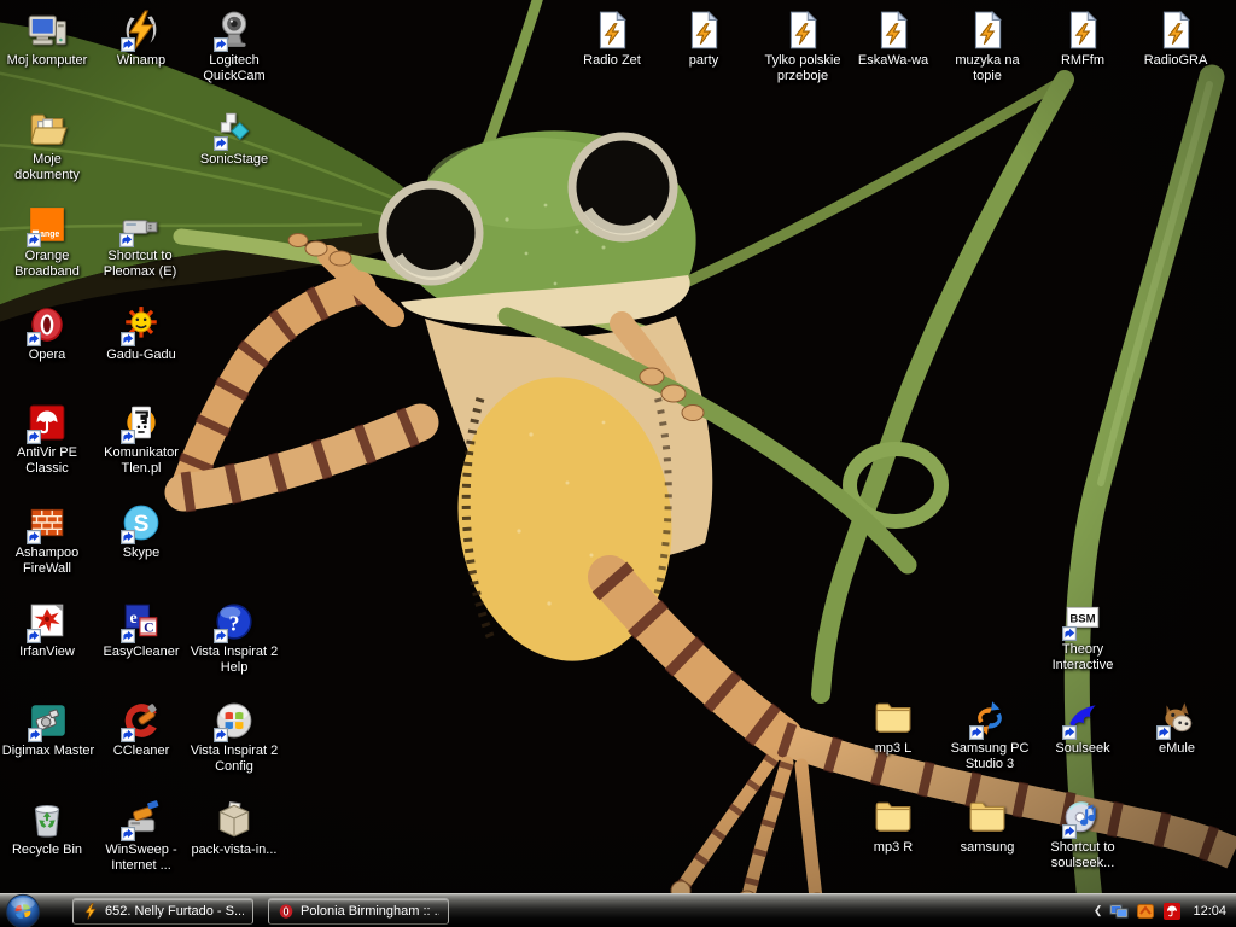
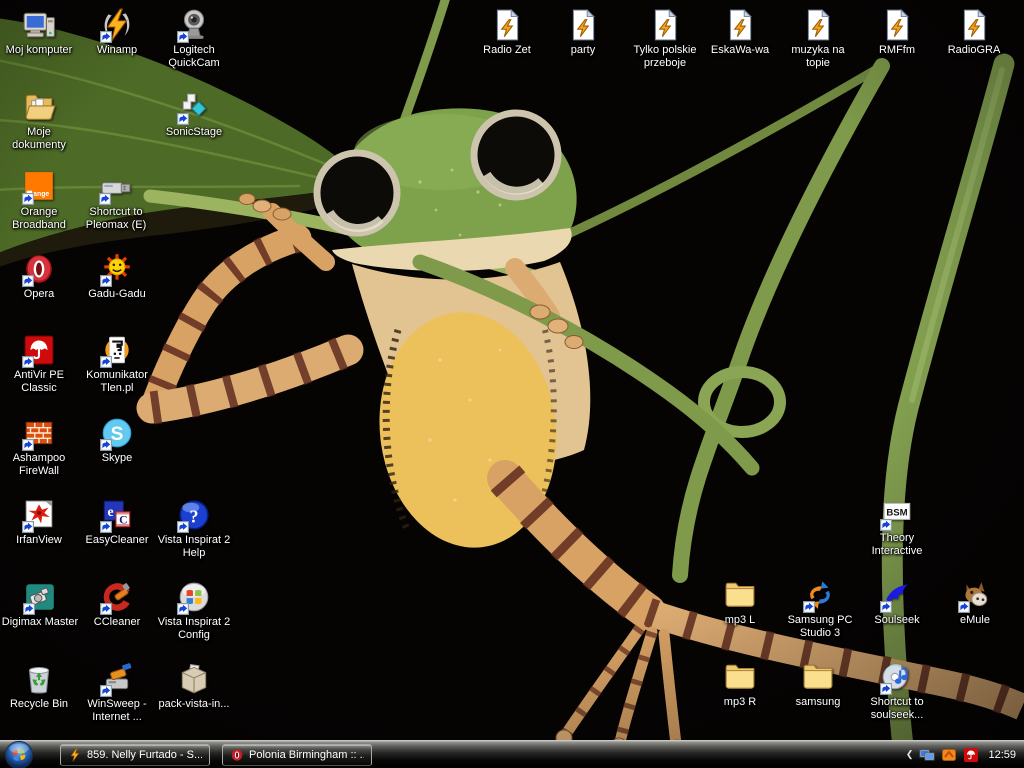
  Moj komputer
  Winamp
  Logitech QuickCam
  Radio Zet
  party
  Tylko polskie przeboje
  EskaWa-wa
  muzyka na topie
  RMFfm
  RadioGRA
  Moje dokumenty
  SonicStage
  Orange Broadband
  Shortcut to Pleomax (E)
  Opera
  Gadu-Gadu
  AntiVir PE Classic
  Komunikator Tlen.pl
  Ashampoo FireWall
  S
  Skype
  IrfanView
  e
  C
  EasyCleaner
  ?
  Vista Inspirat 2 Help
  BSM
  Theory Interactive
  Digimax Master
  CCleaner
  Vista Inspirat 2 Config
  mp3 L
  Samsung PC Studio 3
  Soulseek
  eMule
  Recycle Bin
  WinSweep - Internet ...
  pack-vista-in...
  mp3 R
  samsung
  Shortcut to soulseek...
- 652. Nelly Furtado - S...
+ 859. Nelly Furtado - S...
  Polonia Birmingham :: .
  ❮
- 12:04
+ 12:59
